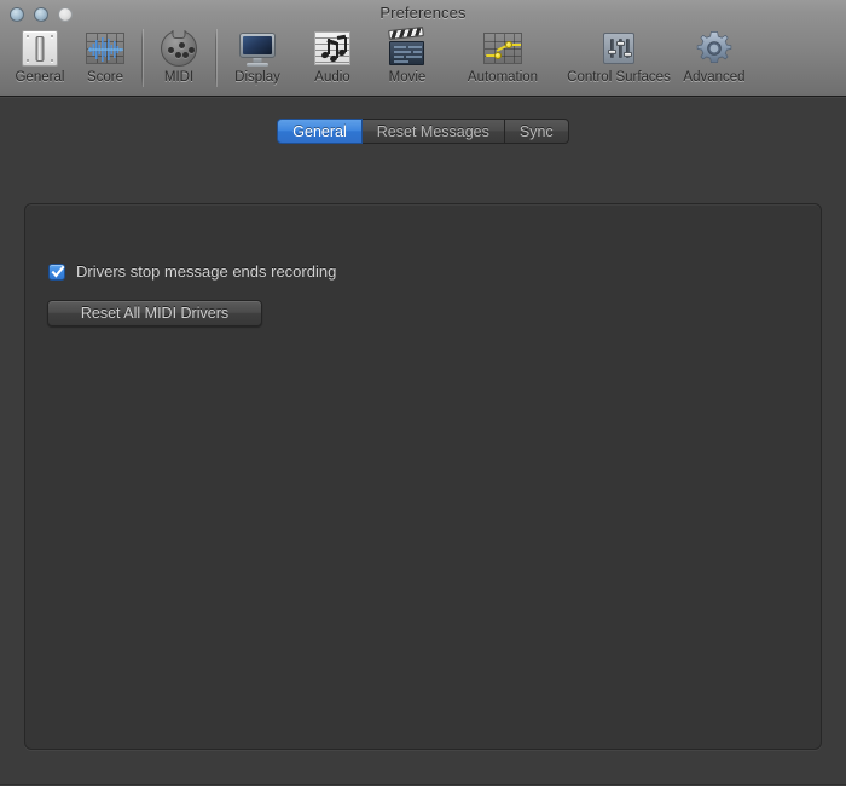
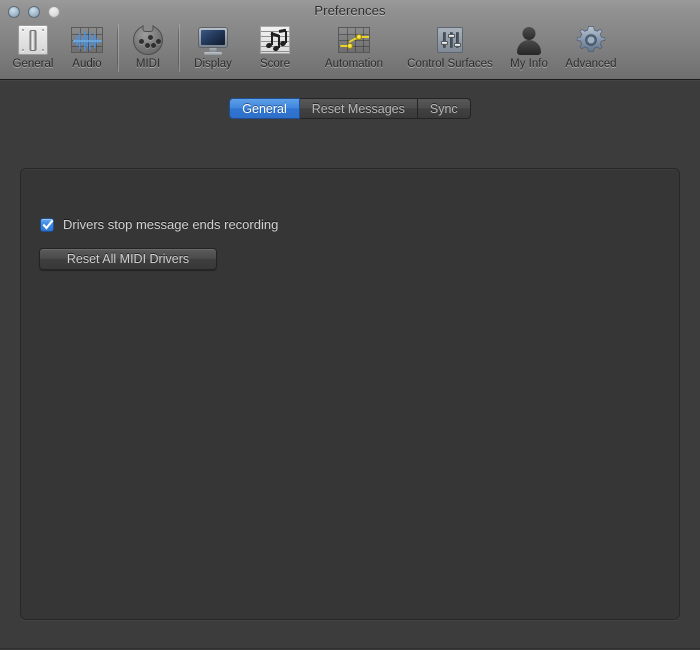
  Preferences
  General
- Score
+ Audio
  MIDI
  Display
- Audio
+ Score
- Movie
  Automation
  Control Surfaces
+ My Info
  Advanced
  General
  Reset Messages
  Sync
  Drivers stop message ends recording
  Reset All MIDI Drivers
